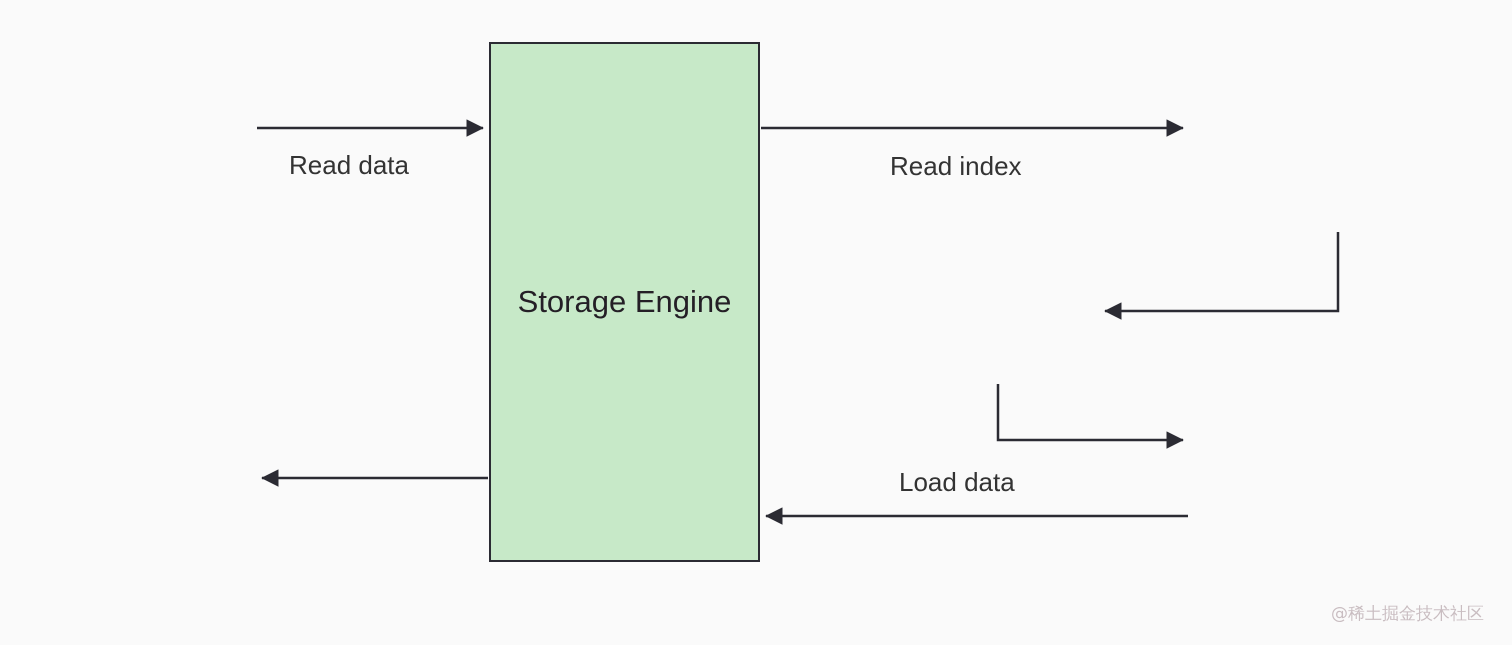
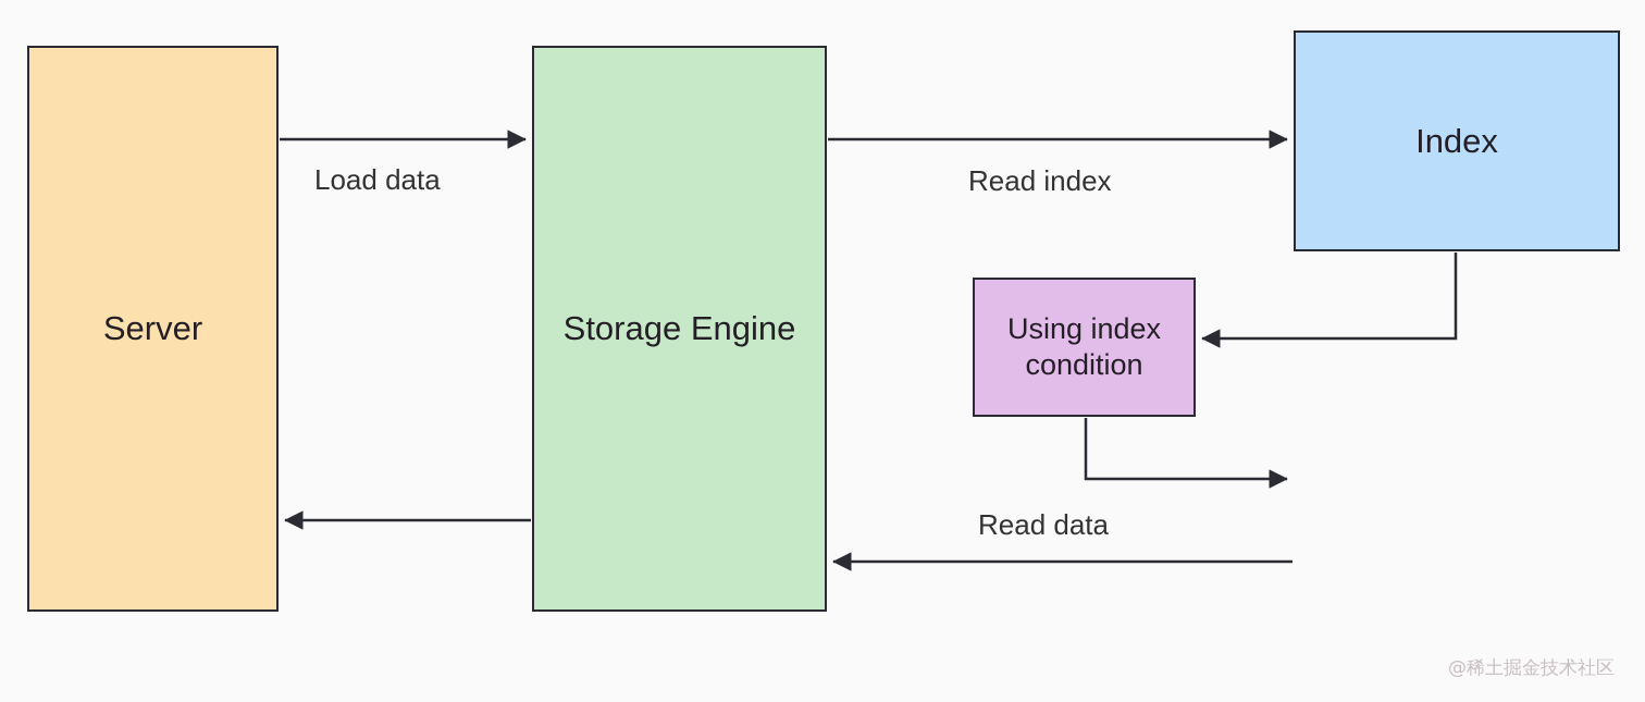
+ Server
  Storage Engine
+ Index
+ Using index
+ condition
- Read data
+ Load data
  Read index
- Load data
+ Read data
  @稀土掘金技术社区
